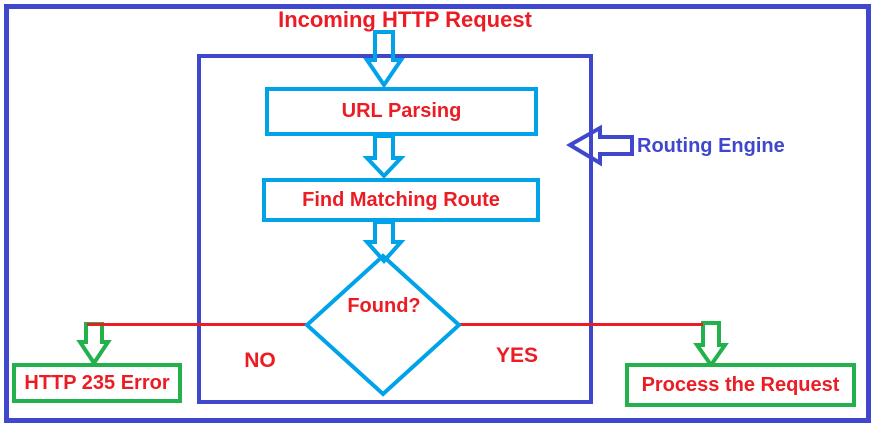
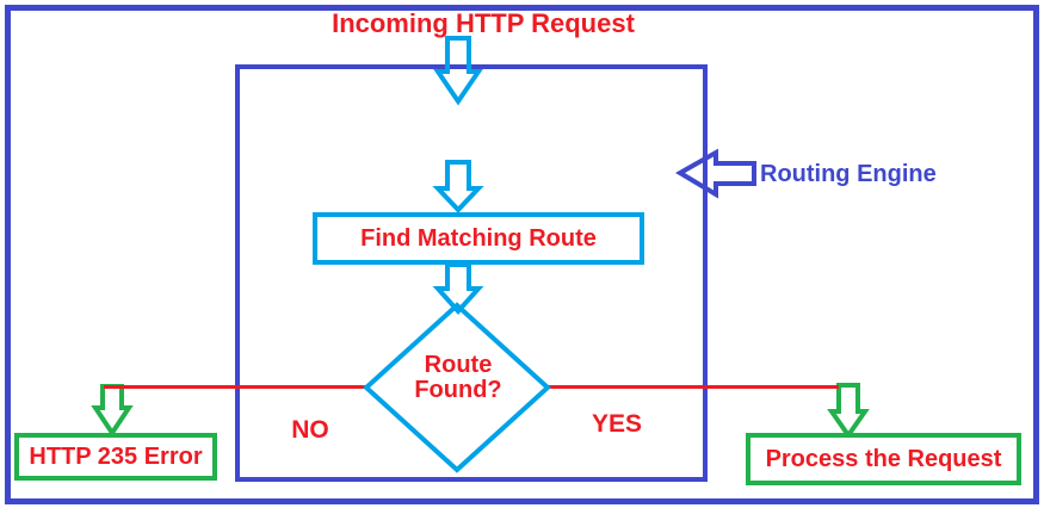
  Incoming HTTP Request
- URL Parsing
  Find Matching Route
+ Route
  Found?
  NO
  YES
  HTTP 235 Error
  Process the Request
  Routing Engine
